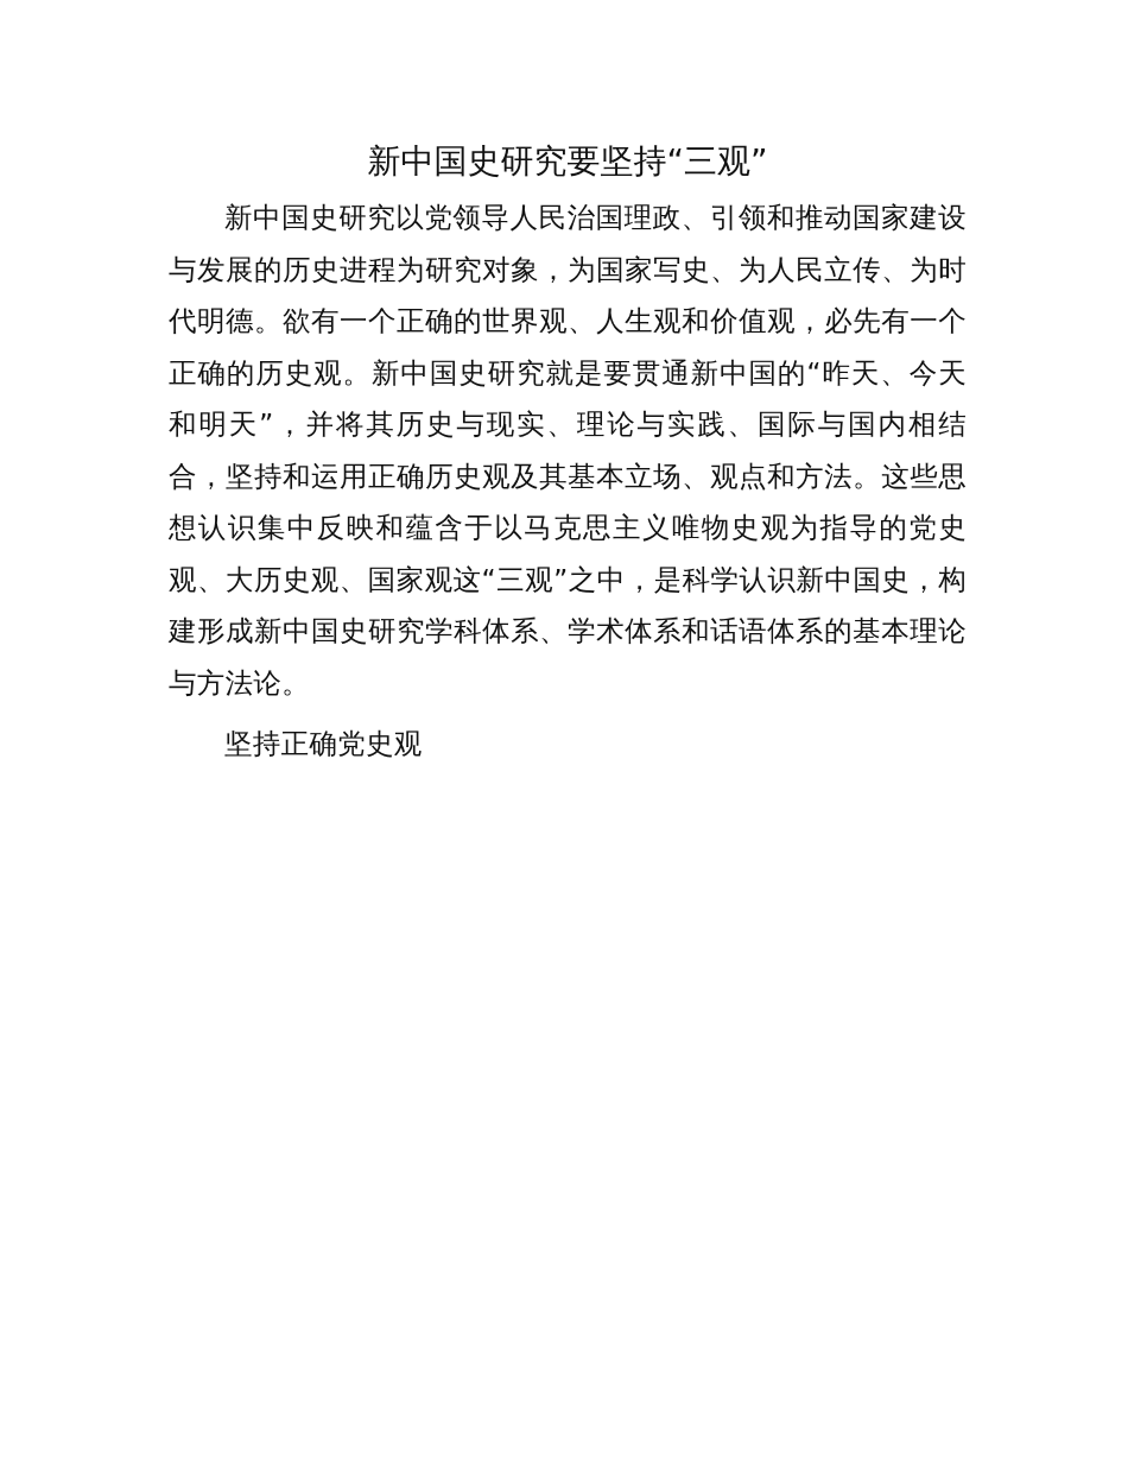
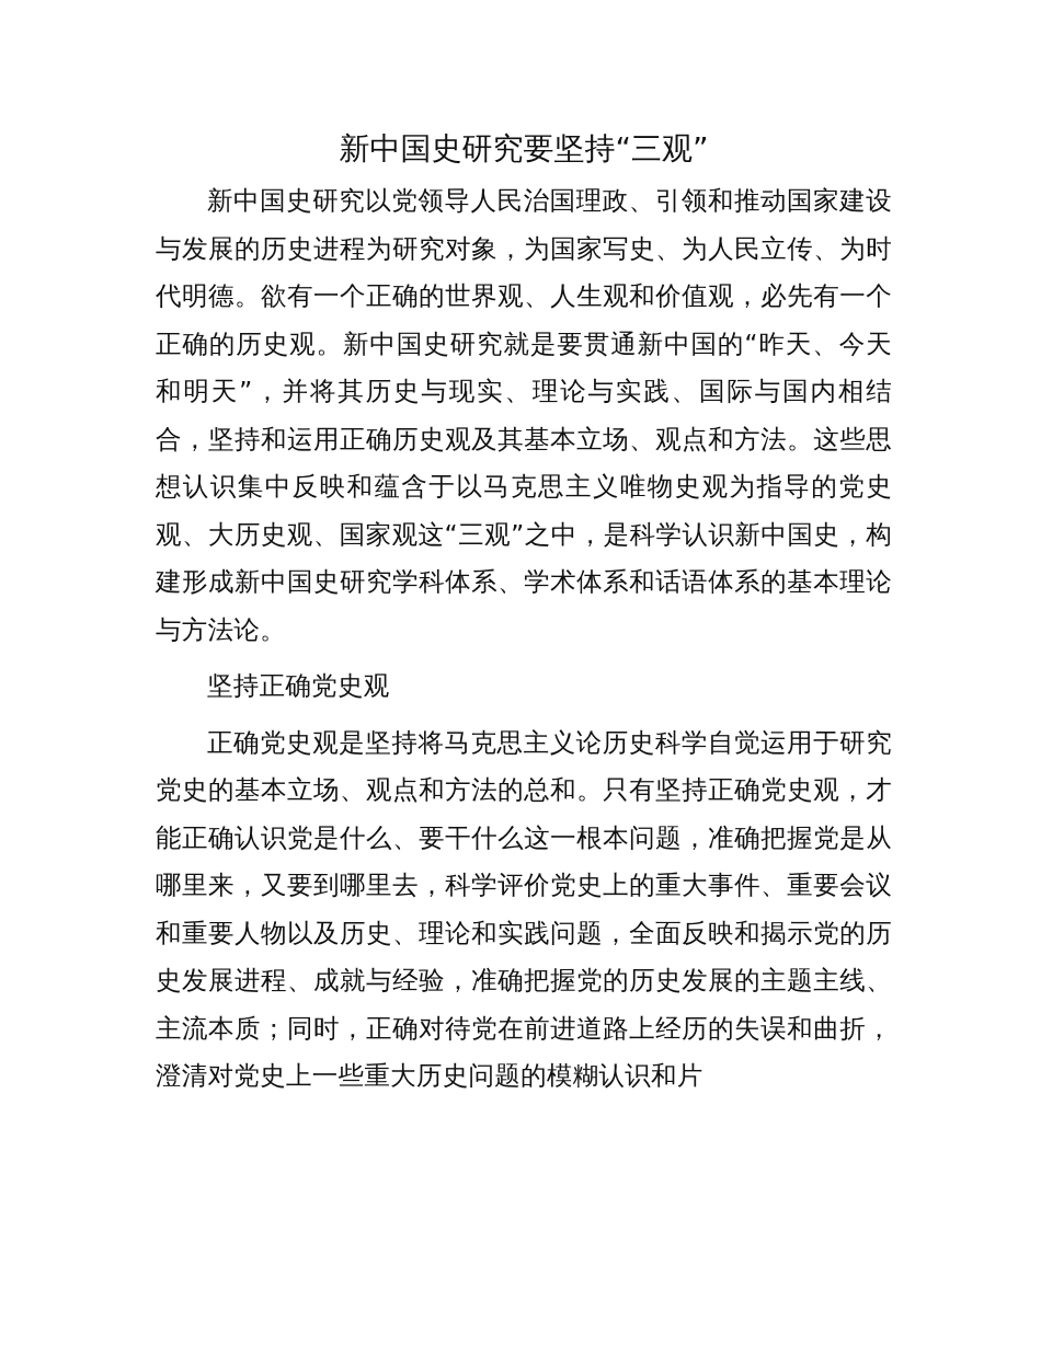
  新中国史研究要坚持“三观”
  新中国史研究以党领导人民治国理政、引领和推动国家建设与发展的历史进程为研究对象，为国家写史、为人民立传、为时代明德。欲有一个正确的世界观、人生观和价值观，必先有一个正确的历史观。新中国史研究就是要贯通新中国的“昨天、今天和明天”，并将其历史与现实、理论与实践、国际与国内相结合，坚持和运用正确历史观及其基本立场、观点和方法。这些思想认识集中反映和蕴含于以马克思主义唯物史观为指导的党史观、大历史观、国家观这“三观”之中，是科学认识新中国史，构建形成新中国史研究学科体系、学术体系和话语体系的基本理论与方法论。
  坚持正确党史观
+ 正确党史观是坚持将马克思主义论历史科学自觉运用于研究党史的基本立场、观点和方法的总和。只有坚持正确党史观，才能正确认识党是什么、要干什么这一根本问题，准确把握党是从哪里来，又要到哪里去，科学评价党史上的重大事件、重要会议和重要人物以及历史、理论和实践问题，全面反映和揭示党的历史发展进程、成就与经验，准确把握党的历史发展的主题主线、主流本质；同时，正确对待党在前进道路上经历的失误和曲折，澄清对党史上一些重大历史问题的模糊认识和片
